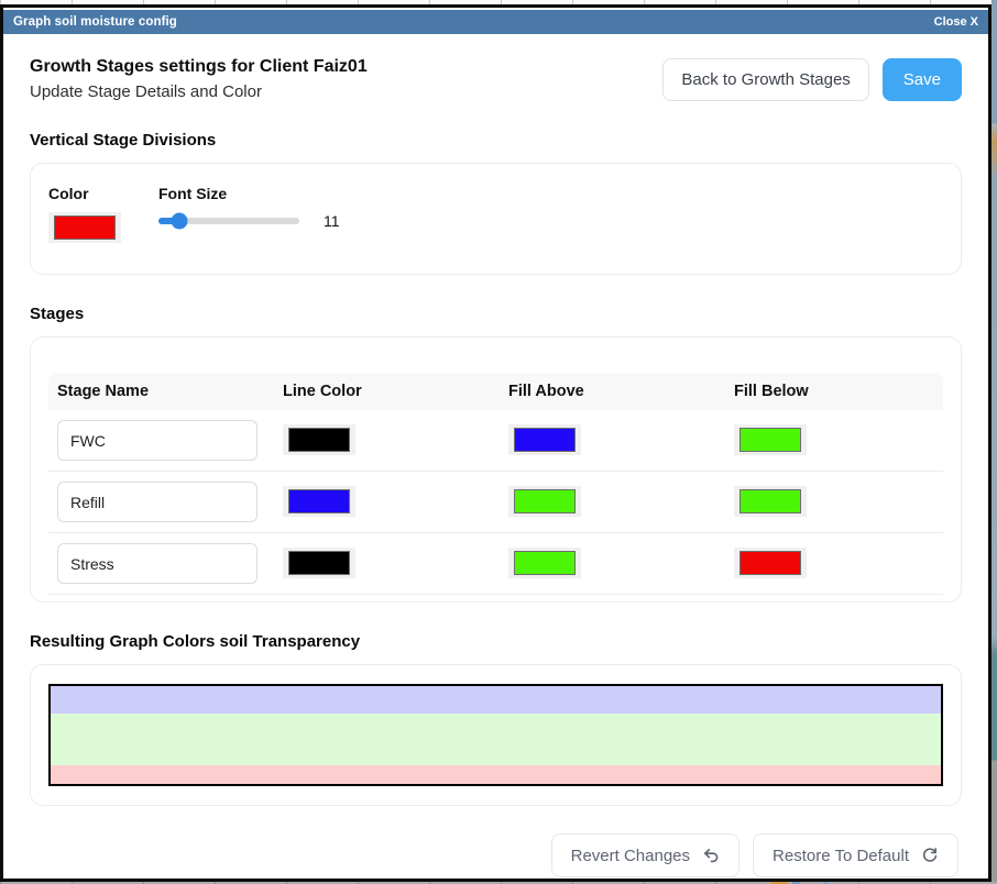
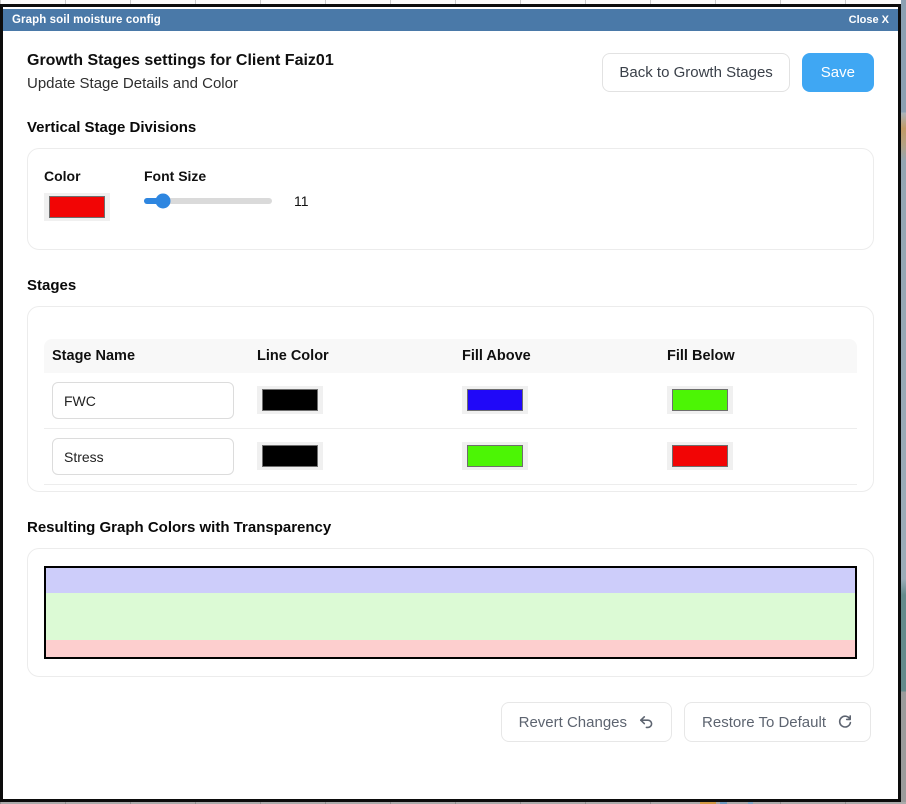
  Graph soil moisture config
  Close X
  Growth Stages settings for Client Faiz01
  Update Stage Details and Color
  Back to Growth Stages
  Save
  Vertical Stage Divisions
  Color
  Font Size
  11
  Stages
  Stage Name
  Line Color
  Fill Above
  Fill Below
  FWC
- Refill
  Stress
- Resulting Graph Colors soil Transparency
+ Resulting Graph Colors with Transparency
  Revert Changes
  Restore To Default
